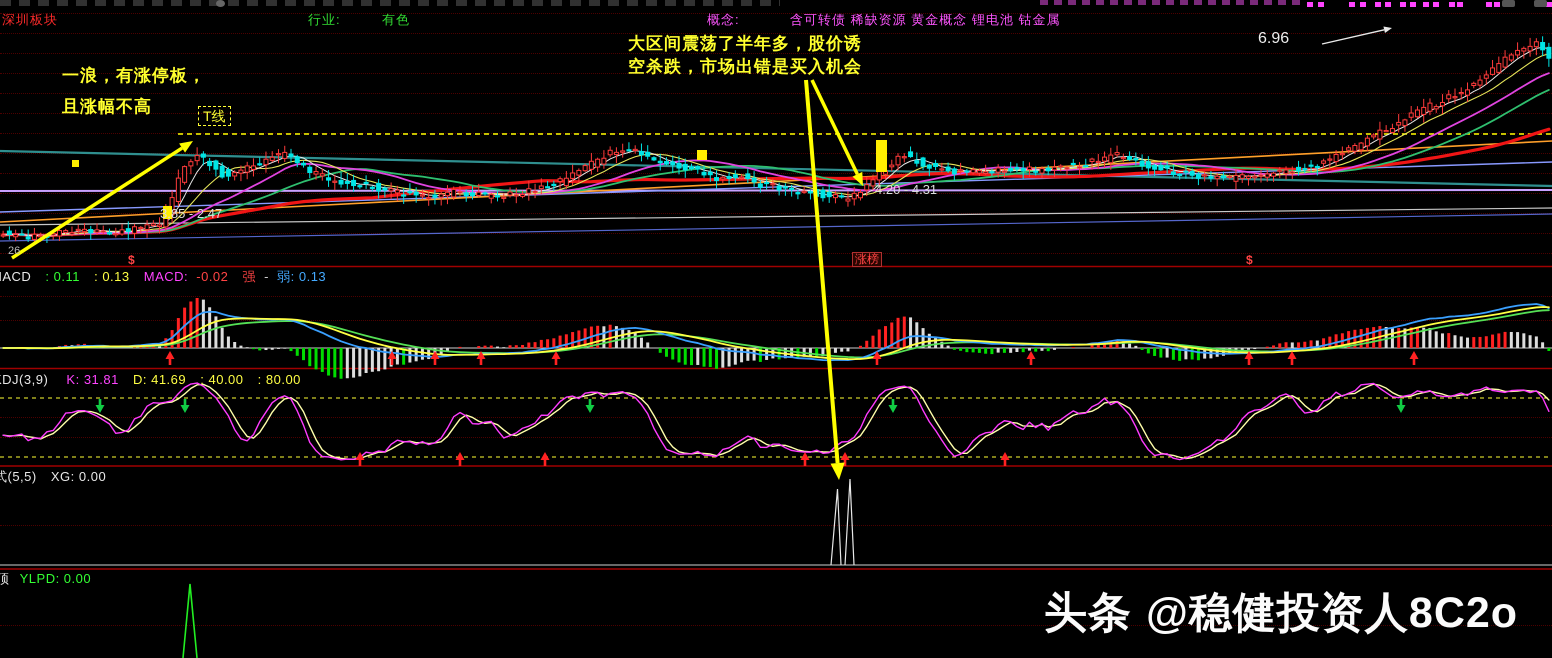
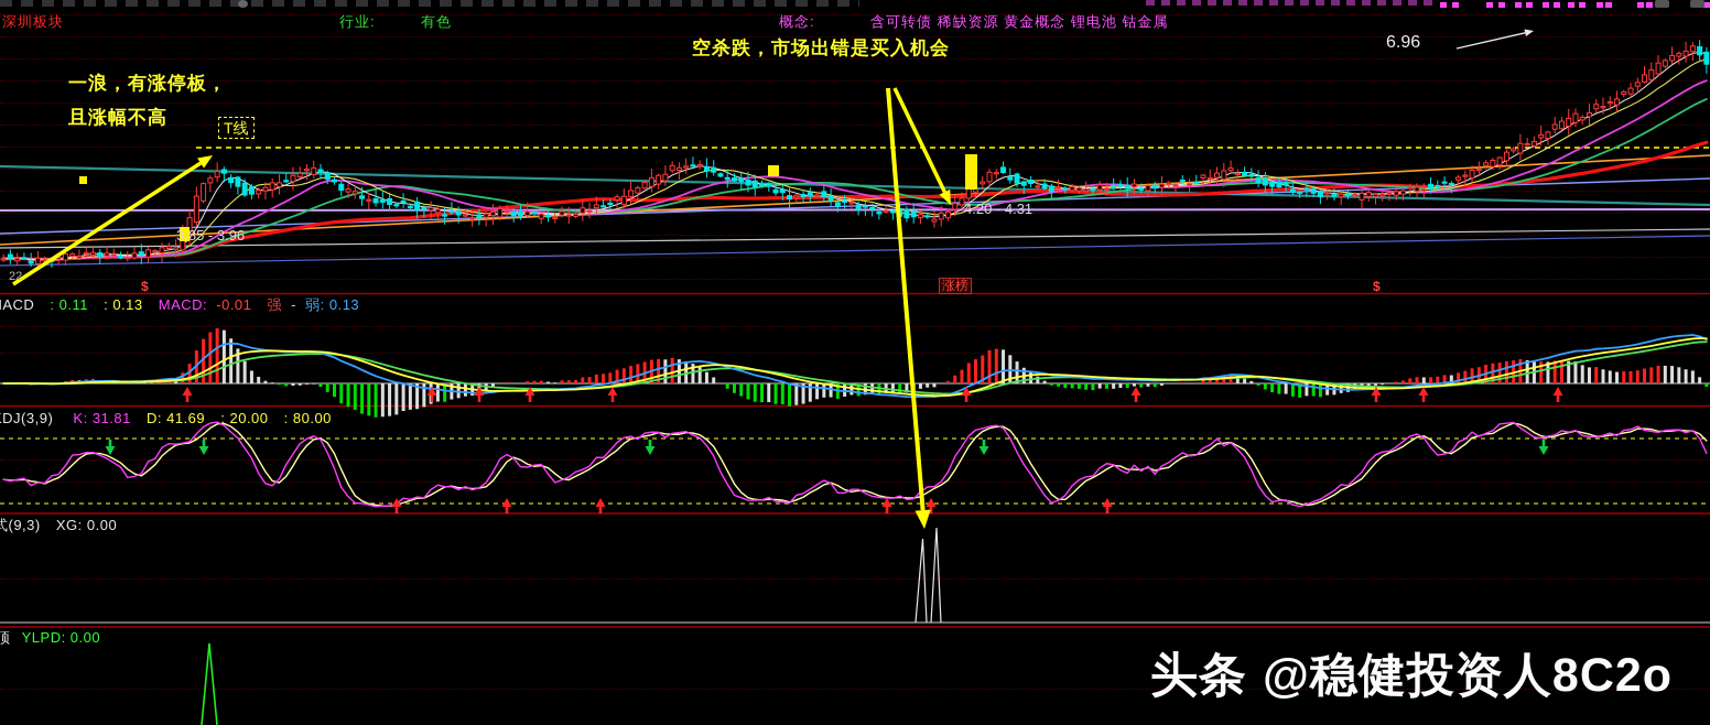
  深圳板块
  行业:
  有色
  概念:
  含可转债 稀缺资源 黄金概念 锂电池 钴金属
  一浪，有涨停板，
  且涨幅不高
- 大区间震荡了半年多，股价诱
  空杀跌，市场出错是买入机会
  T线
  6.96
- 3.85 - 2.47
+ 3.85 - 3.96
  4.20 - 4.31
  涨榜
  $
  $
- 26
+ 22
- ACD : 0.11 : 0.13 MACD: -0.02 强 - 弱: 0.13
+ ACD : 0.11 : 0.13 MACD: -0.01 强 - 弱: 0.13
- DJ(3,9) K: 31.81 D: 41.69 : 40.00 : 80.00
+ DJ(3,9) K: 31.81 D: 41.69 : 20.00 : 80.00
- 式(5,5) XG: 0.00
+ 式(9,3) XG: 0.00
  顶 YLPD: 0.00
  头条 @稳健投资人8C2o
